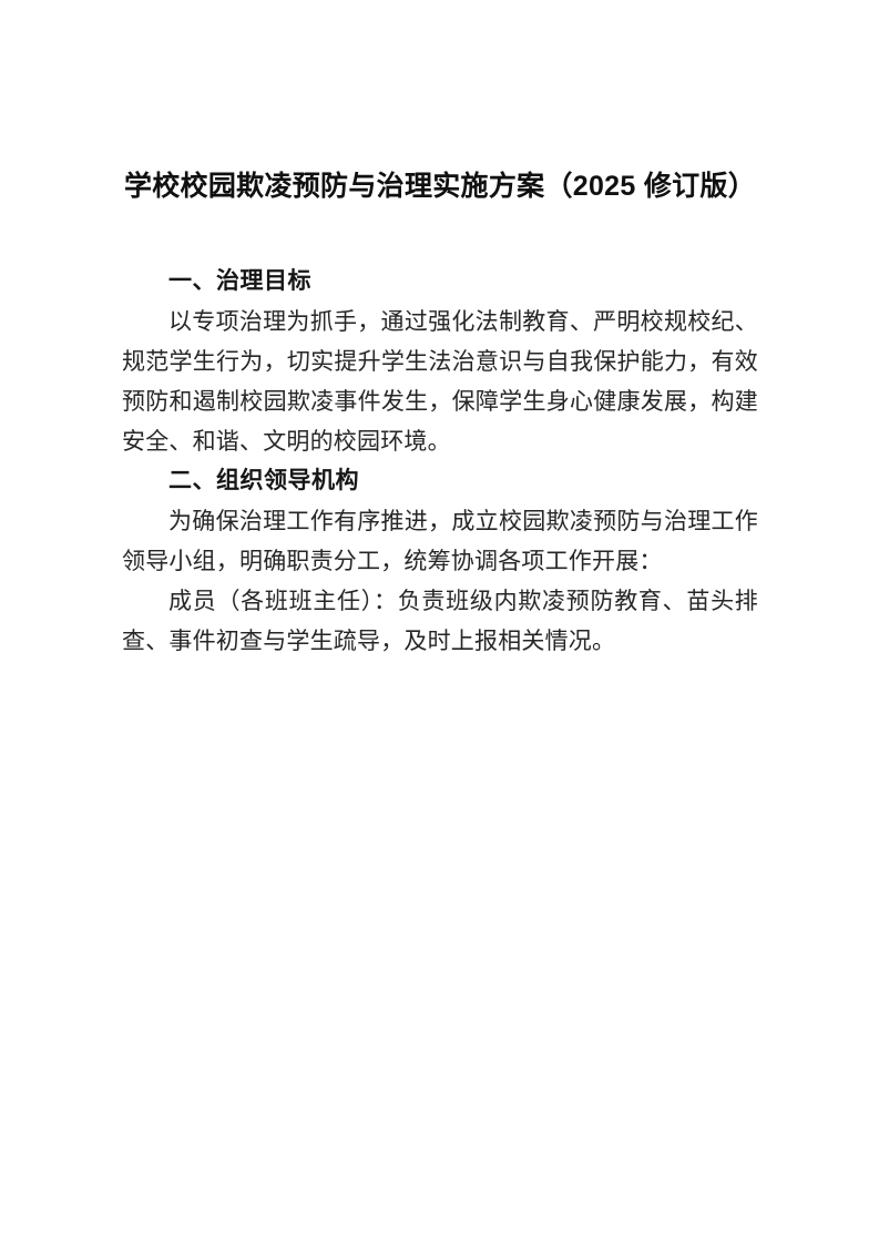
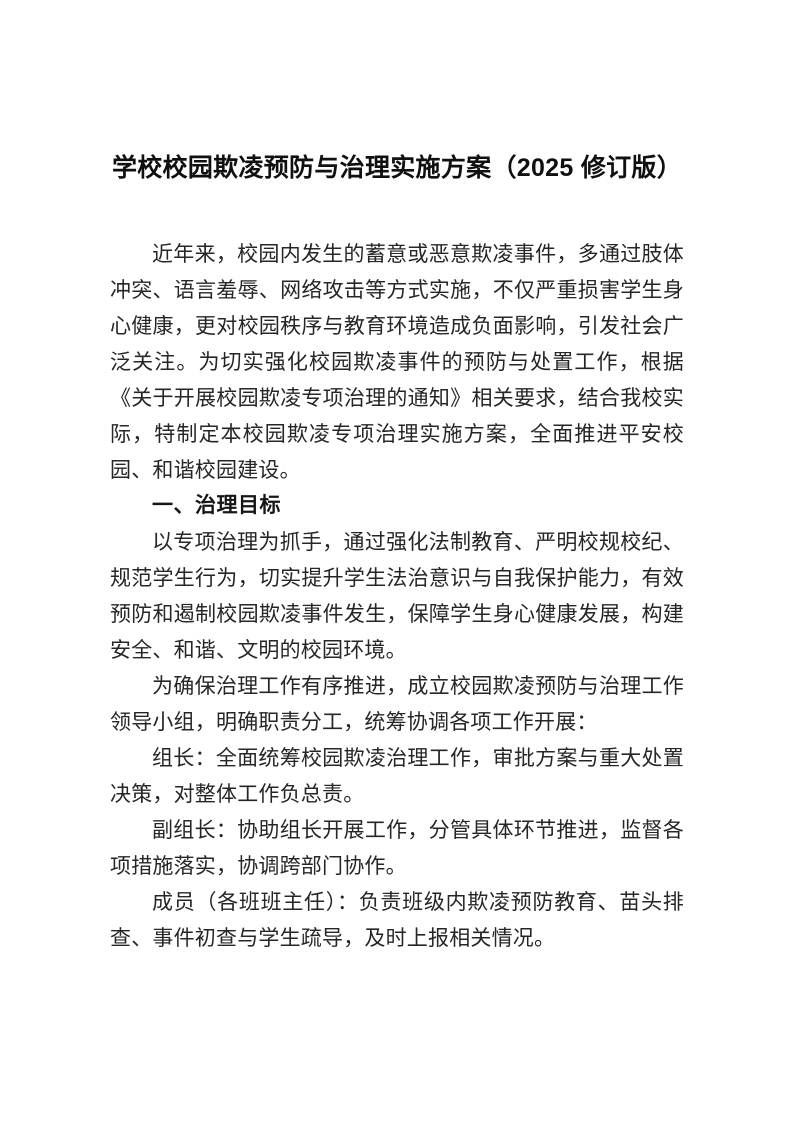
  学校校园欺凌预防与治理实施方案（2025 修订版）
+ 近年来，校园内发生的蓄意或恶意欺凌事件，多通过肢体冲突、语言羞辱、网络攻击等方式实施，不仅严重损害学生身心健康，更对校园秩序与教育环境造成负面影响，引发社会广泛关注。为切实强化校园欺凌事件的预防与处置工作，根据《关于开展校园欺凌专项治理的通知》相关要求，结合我校实际，特制定本校园欺凌专项治理实施方案，全面推进平安校园、和谐校园建设。
  一、治理目标
  以专项治理为抓手，通过强化法制教育、严明校规校纪、规范学生行为，切实提升学生法治意识与自我保护能力，有效预防和遏制校园欺凌事件发生，保障学生身心健康发展，构建安全、和谐、文明的校园环境。
- 二、组织领导机构
  为确保治理工作有序推进，成立校园欺凌预防与治理工作领导小组，明确职责分工，统筹协调各项工作开展：
+ 组长：全面统筹校园欺凌治理工作，审批方案与重大处置决策，对整体工作负总责。
+ 副组长：协助组长开展工作，分管具体环节推进，监督各项措施落实，协调跨部门协作。
  成员（各班班主任）：负责班级内欺凌预防教育、苗头排查、事件初查与学生疏导，及时上报相关情况。
